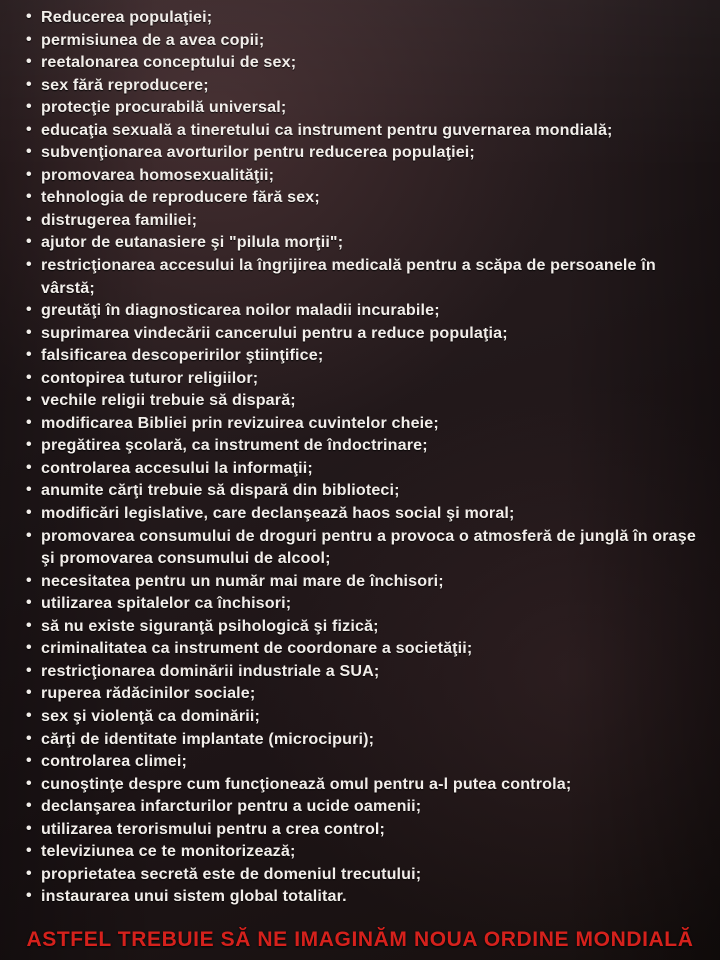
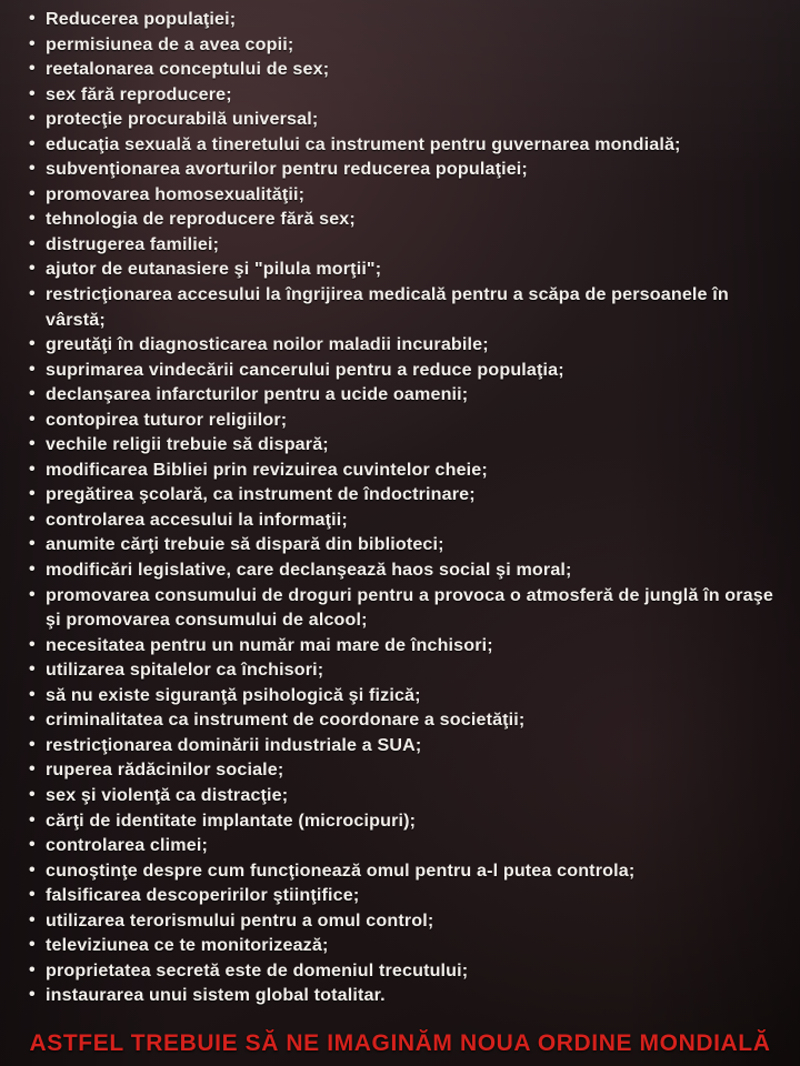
  Reducerea populaţiei;
  permisiunea de a avea copii;
  reetalonarea conceptului de sex;
  sex fără reproducere;
  protecţie procurabilă universal;
  educaţia sexuală a tineretului ca instrument pentru guvernarea mondială;
  subvenţionarea avorturilor pentru reducerea populaţiei;
  promovarea homosexualităţii;
  tehnologia de reproducere fără sex;
  distrugerea familiei;
  ajutor de eutanasiere şi "pilula morţii";
  restricţionarea accesului la îngrijirea medicală pentru a scăpa de persoanele în vârstă;
  greutăţi în diagnosticarea noilor maladii incurabile;
  suprimarea vindecării cancerului pentru a reduce populaţia;
- falsificarea descoperirilor ştiinţifice;
+ declanşarea infarcturilor pentru a ucide oamenii;
  contopirea tuturor religiilor;
  vechile religii trebuie să dispară;
  modificarea Bibliei prin revizuirea cuvintelor cheie;
  pregătirea şcolară, ca instrument de îndoctrinare;
  controlarea accesului la informaţii;
  anumite cărţi trebuie să dispară din biblioteci;
  modificări legislative, care declanşează haos social şi moral;
  promovarea consumului de droguri pentru a provoca o atmosferă de junglă în oraşe şi promovarea consumului de alcool;
  necesitatea pentru un număr mai mare de închisori;
  utilizarea spitalelor ca închisori;
  să nu existe siguranţă psihologică şi fizică;
  criminalitatea ca instrument de coordonare a societăţii;
  restricţionarea dominării industriale a SUA;
  ruperea rădăcinilor sociale;
- sex şi violenţă ca dominării;
+ sex şi violenţă ca distracţie;
  cărţi de identitate implantate (microcipuri);
  controlarea climei;
  cunoştinţe despre cum funcţionează omul pentru a-l putea controla;
- declanşarea infarcturilor pentru a ucide oamenii;
+ falsificarea descoperirilor ştiinţifice;
- utilizarea terorismului pentru a crea control;
+ utilizarea terorismului pentru a omul control;
  televiziunea ce te monitorizează;
  proprietatea secretă este de domeniul trecutului;
  instaurarea unui sistem global totalitar.
  ASTFEL TREBUIE SĂ NE IMAGINĂM NOUA ORDINE MONDIALĂ
